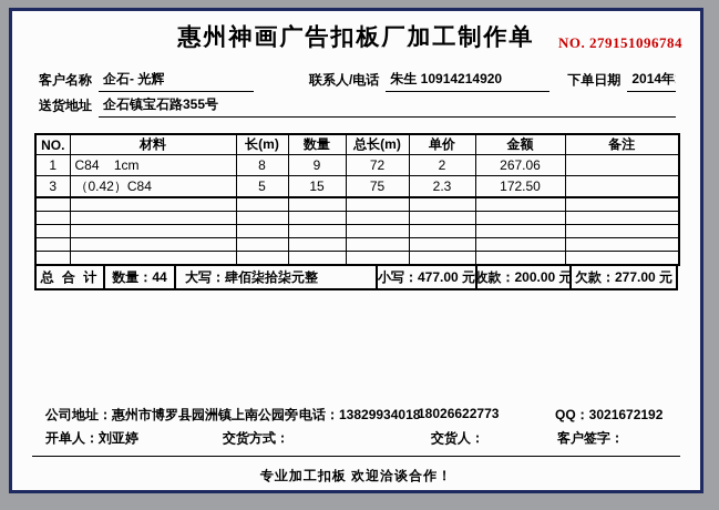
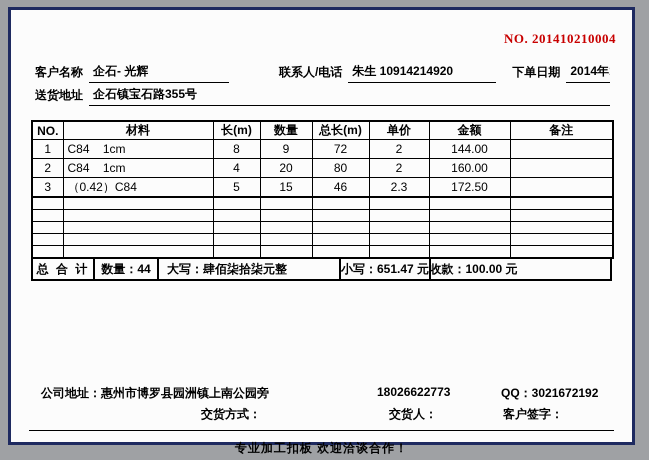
- 惠州神画广告扣板厂加工制作单
- NO. 279151096784
+ NO. 201410210004
  客户名称
  企石- 光辉
  联系人/电话
  朱生 10914214920
  下单日期
  送货地址
  企石镇宝石路355号
  NO.	材料	长(m)	数量	总长(m)	单价	金额	备注
- 1	C84 1cm	8	9	72	2	267.06
+ 1	C84 1cm	8	9	72	2	144.00
+ 2	C84 1cm	4	20	80	2	160.00
- 3	（0.42）C84	5	15	75	2.3	172.50
+ 3	（0.42）C84	5	15	46	2.3	172.50
  总 合 计
  数量：44
  大写：肆佰柒拾柒元整
- 小写：477.00 元
+ 小写：651.47 元
- 收款：200.00 元
+ 收款：100.00 元
- 欠款：277.00 元
  公司地址：惠州市博罗县园洲镇上南公园旁
- 电话：13829934018
  18026622773
  QQ：3021672192
- 开单人：刘亚婷
  交货方式：
  交货人：
  客户签字：
  专业加工扣板 欢迎洽谈合作！
